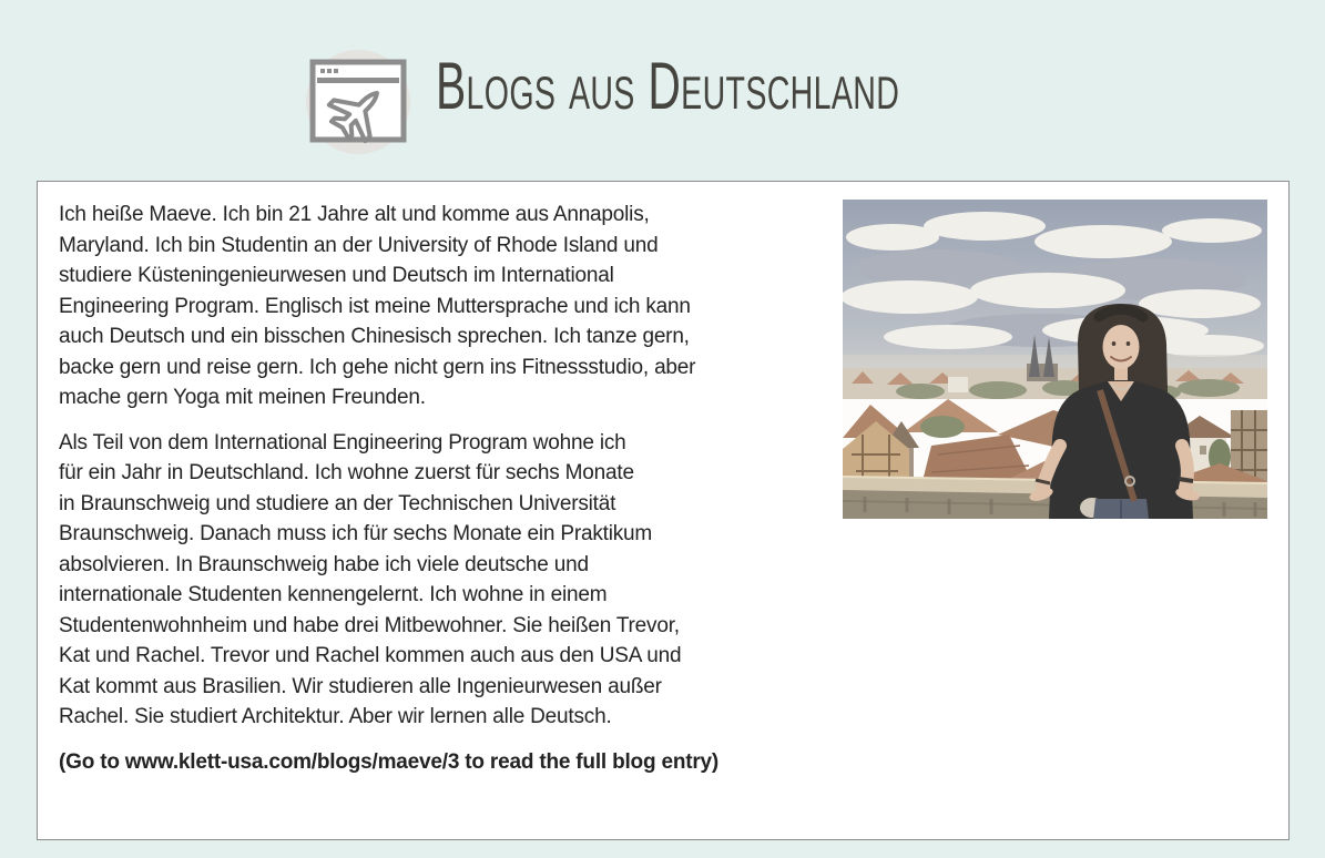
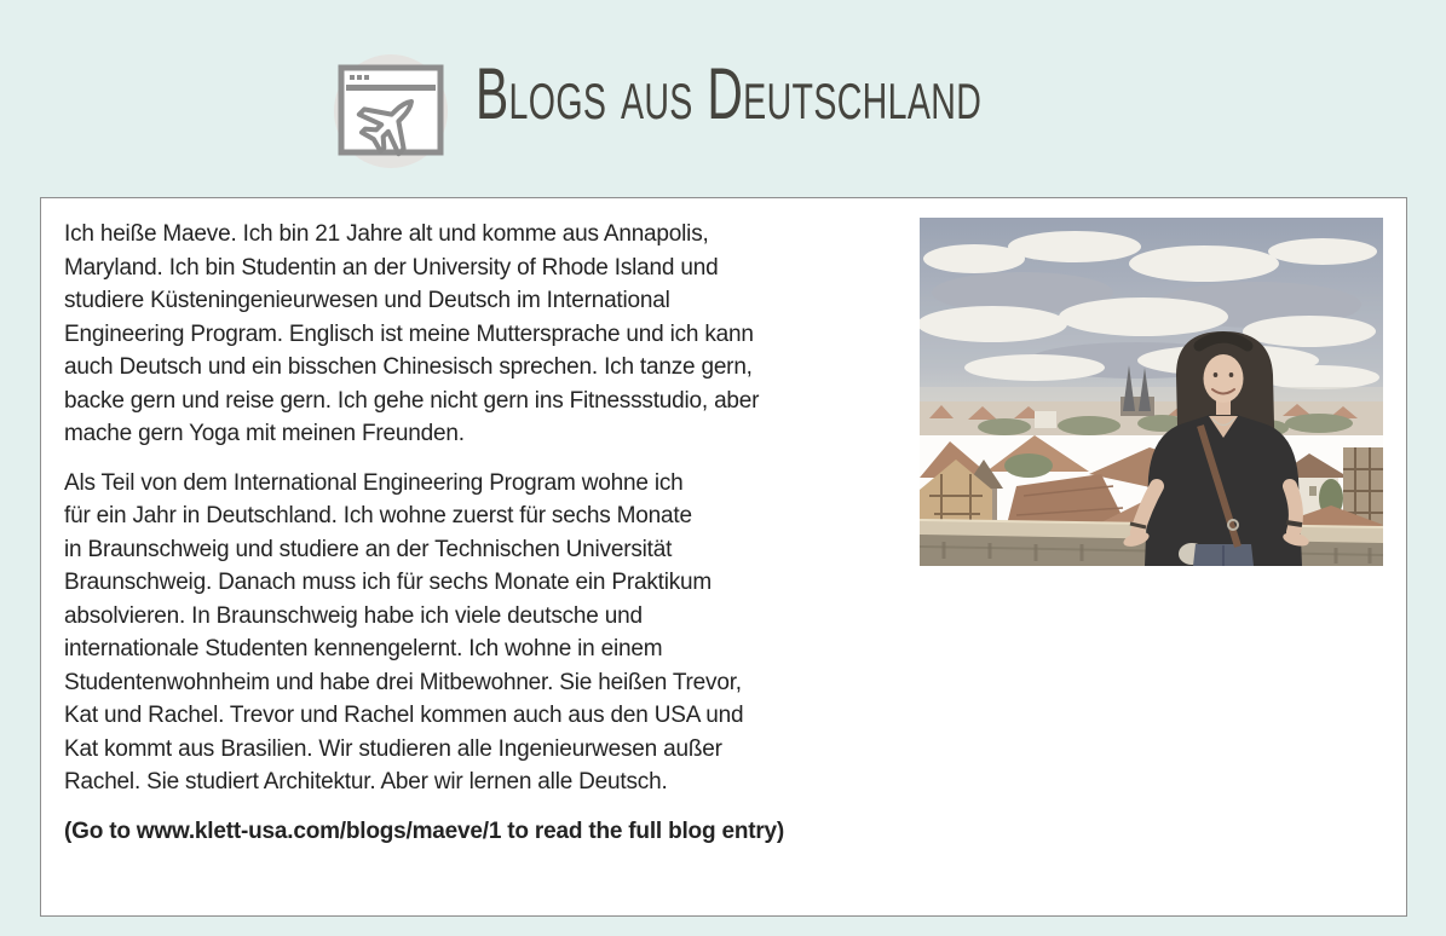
  Blogs aus Deutschland
  Ich heiße Maeve. Ich bin 21 Jahre alt und komme aus Annapolis,
  Maryland. Ich bin Studentin an der University of Rhode Island und
  studiere Küsteningenieurwesen und Deutsch im International
  Engineering Program. Englisch ist meine Muttersprache und ich kann
  auch Deutsch und ein bisschen Chinesisch sprechen. Ich tanze gern,
  backe gern und reise gern. Ich gehe nicht gern ins Fitnessstudio, aber
  mache gern Yoga mit meinen Freunden.
  Als Teil von dem International Engineering Program wohne ich
  für ein Jahr in Deutschland. Ich wohne zuerst für sechs Monate
  in Braunschweig und studiere an der Technischen Universität
  Braunschweig. Danach muss ich für sechs Monate ein Praktikum
  absolvieren. In Braunschweig habe ich viele deutsche und
  internationale Studenten kennengelernt. Ich wohne in einem
  Studentenwohnheim und habe drei Mitbewohner. Sie heißen Trevor,
  Kat und Rachel. Trevor und Rachel kommen auch aus den USA und
  Kat kommt aus Brasilien. Wir studieren alle Ingenieurwesen außer
  Rachel. Sie studiert Architektur. Aber wir lernen alle Deutsch.
- (Go to www.klett-usa.com/blogs/maeve/3 to read the full blog entry)
+ (Go to www.klett-usa.com/blogs/maeve/1 to read the full blog entry)
